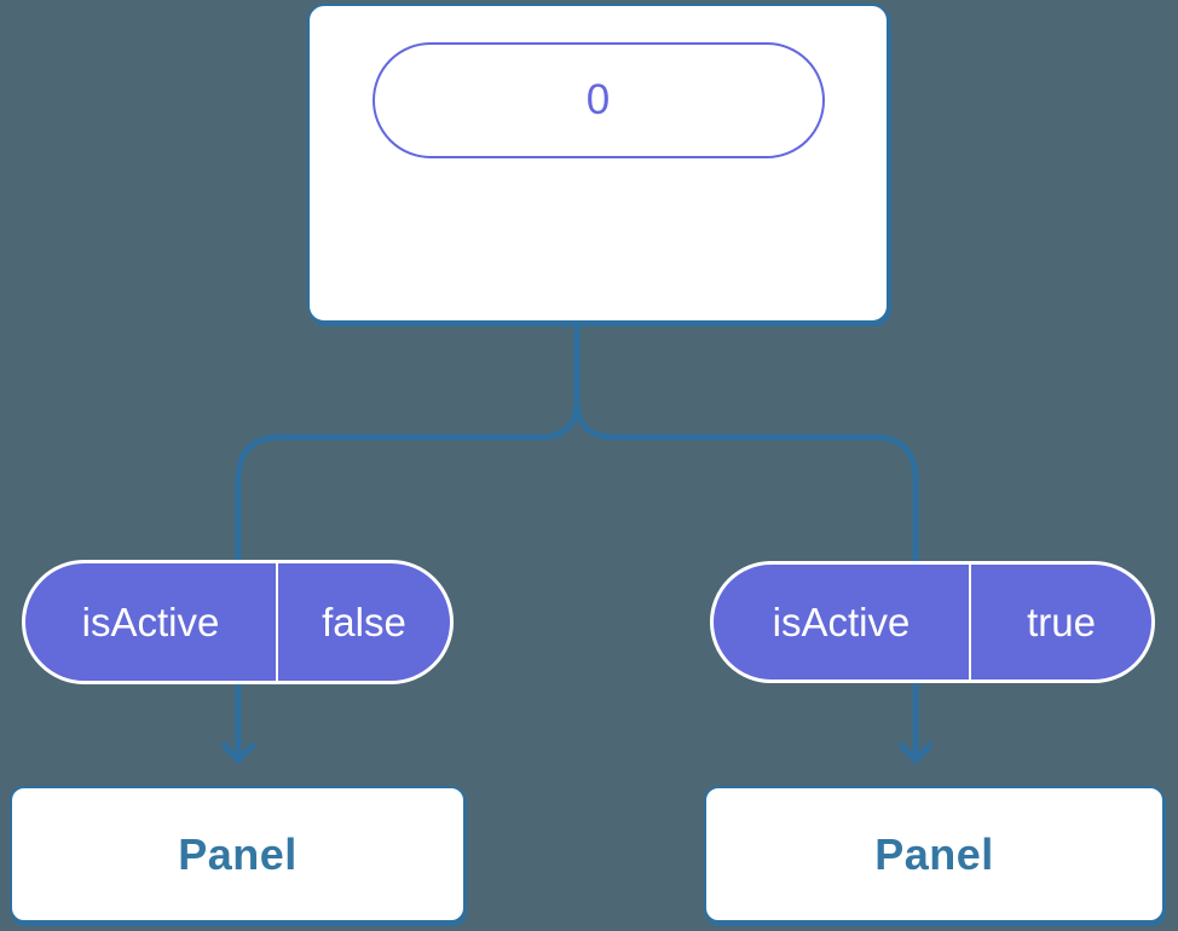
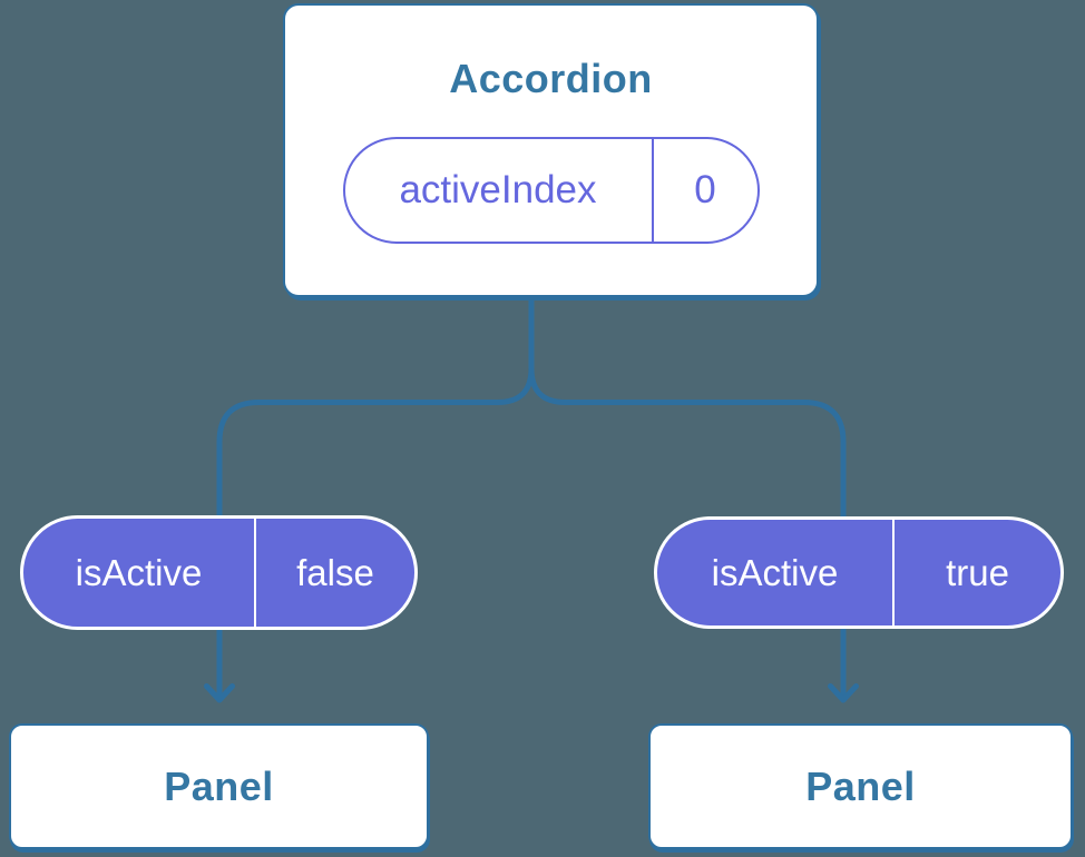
+ Accordion
+ activeIndex
  0
  isActive
  false
  isActive
  true
  Panel
  Panel
